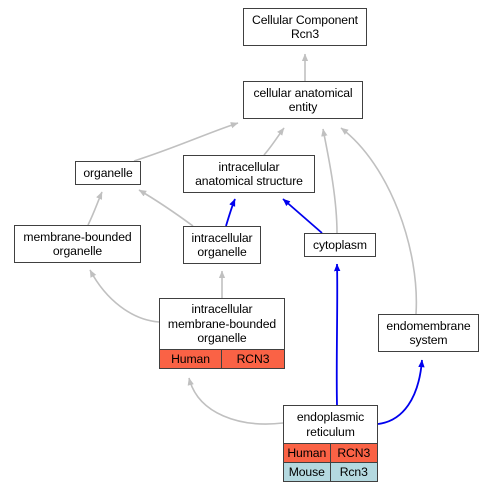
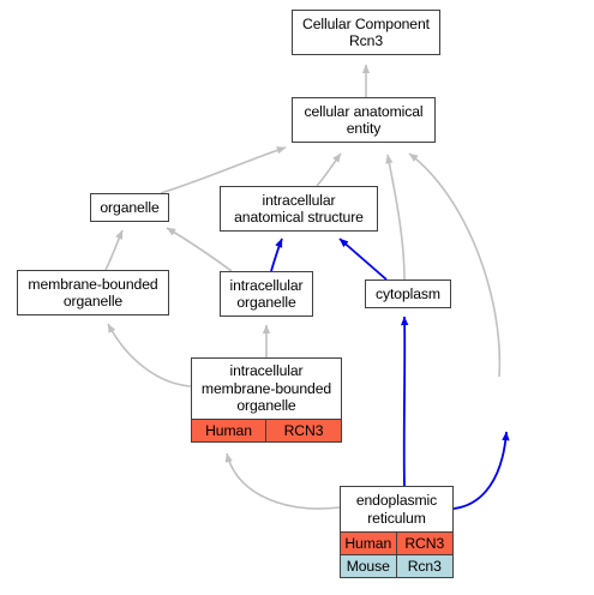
  Cellular Component
  Rcn3
  cellular anatomical
  entity
  organelle
  intracellular
  anatomical structure
  membrane-bounded
  organelle
  intracellular
  organelle
  cytoplasm
  intracellular
  membrane-bounded
  organelle
  Human
  RCN3
- endomembrane
- system
  endoplasmic
  reticulum
  Human
  RCN3
  Mouse
  Rcn3
